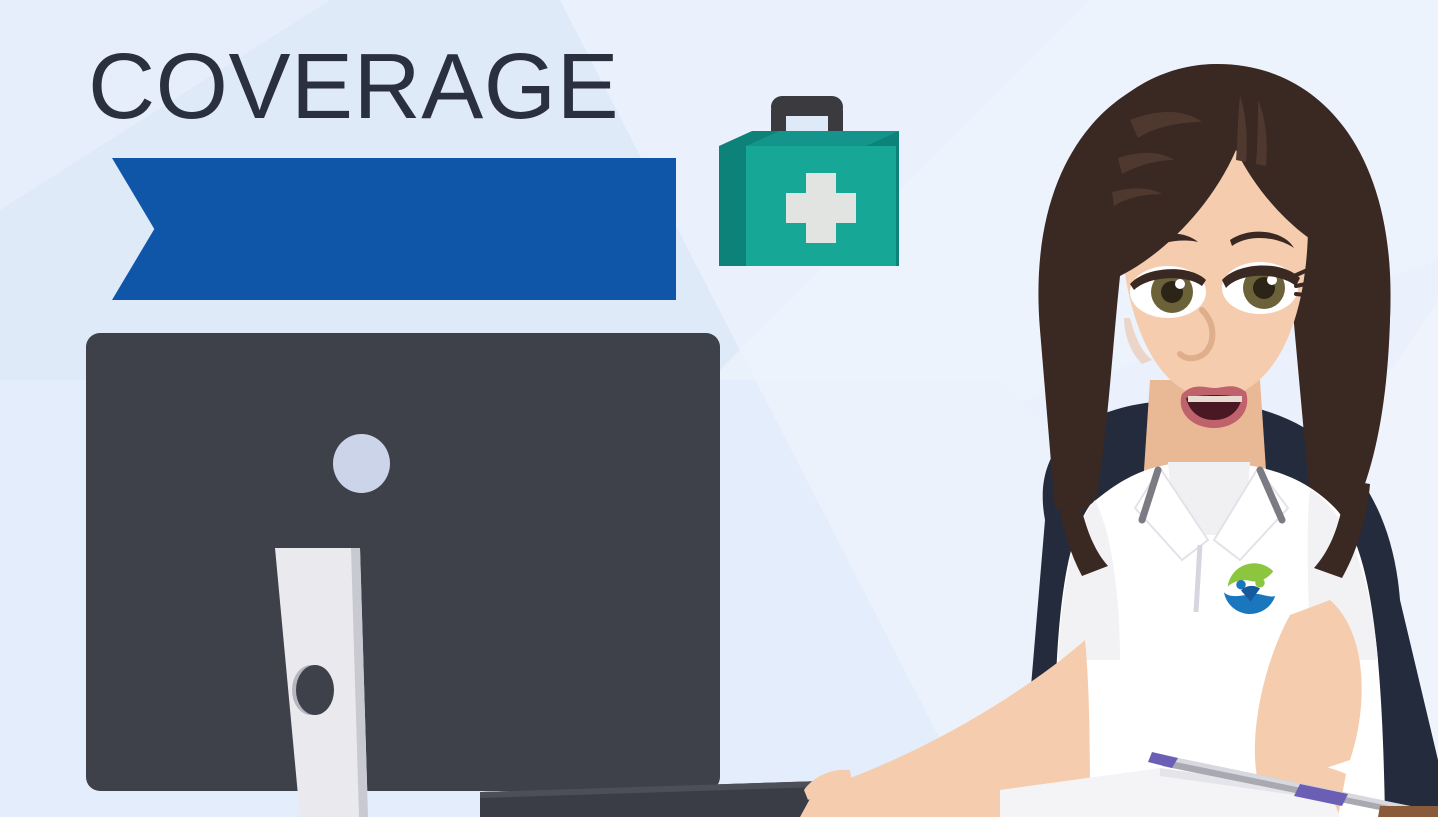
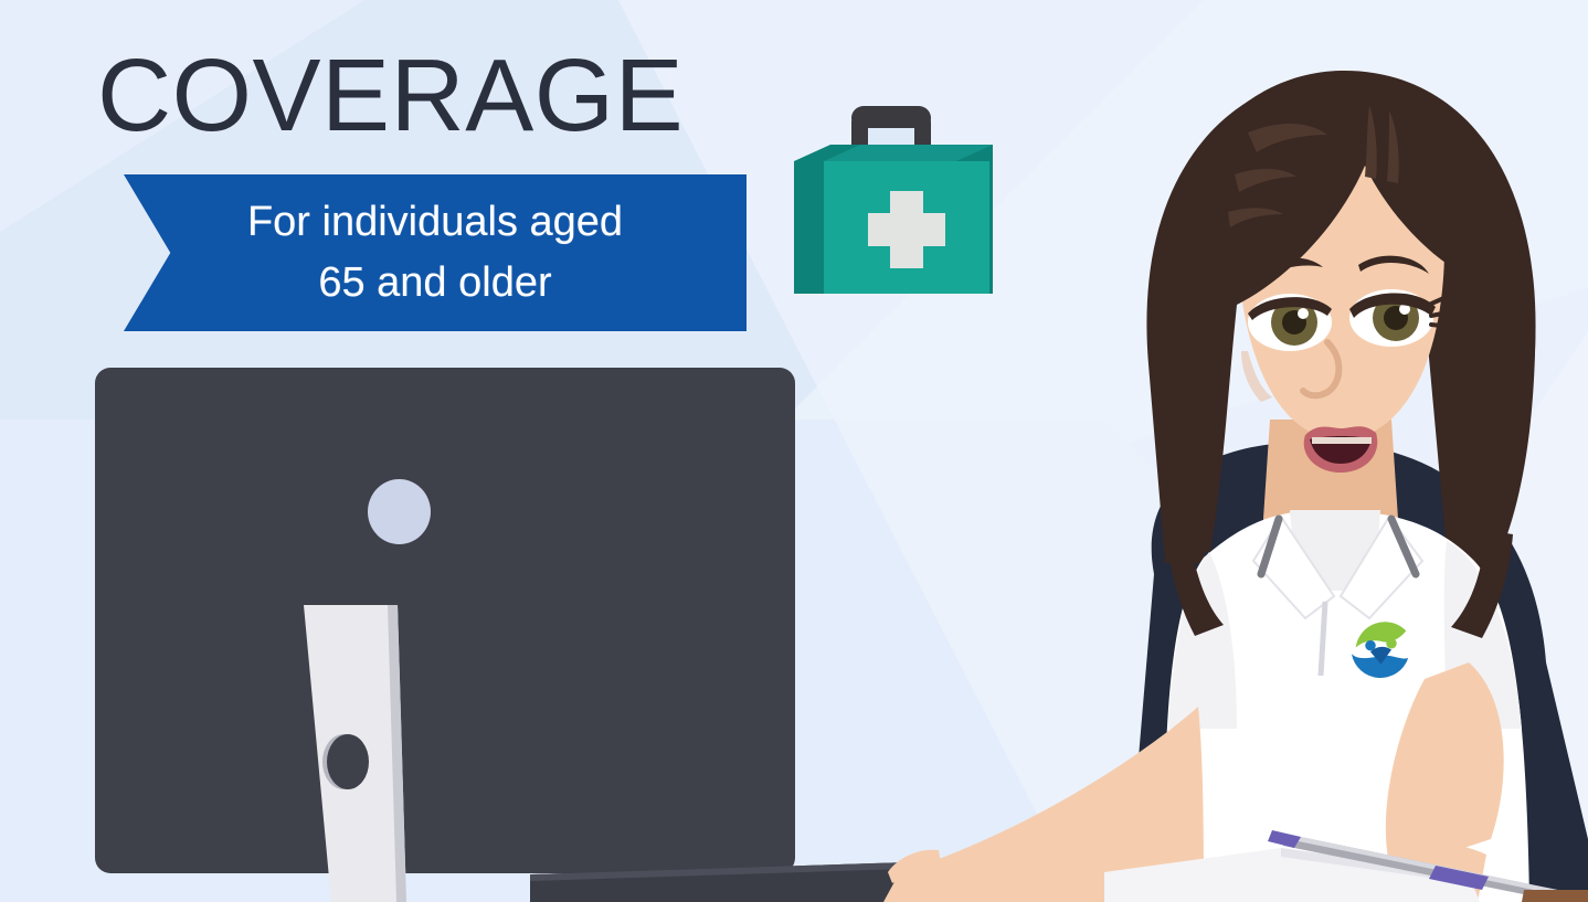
+ For individuals aged
+ 65 and older
  COVERAGE
